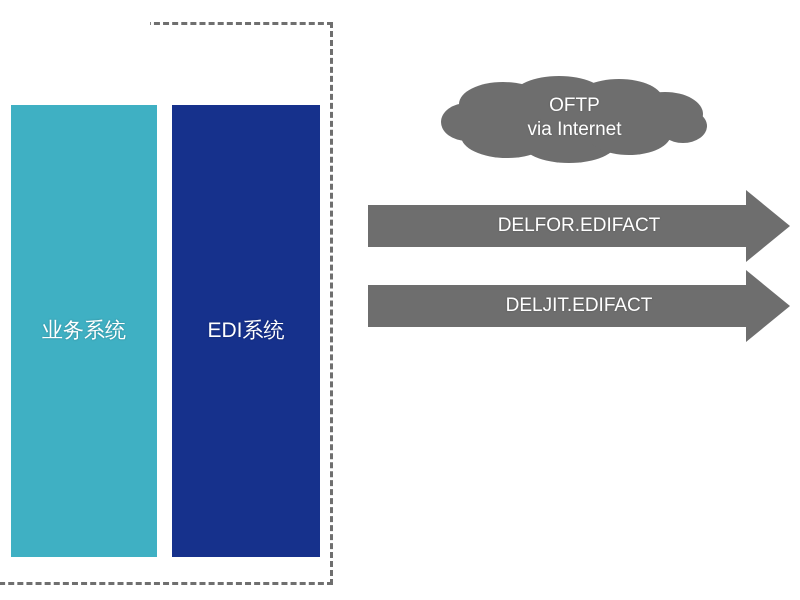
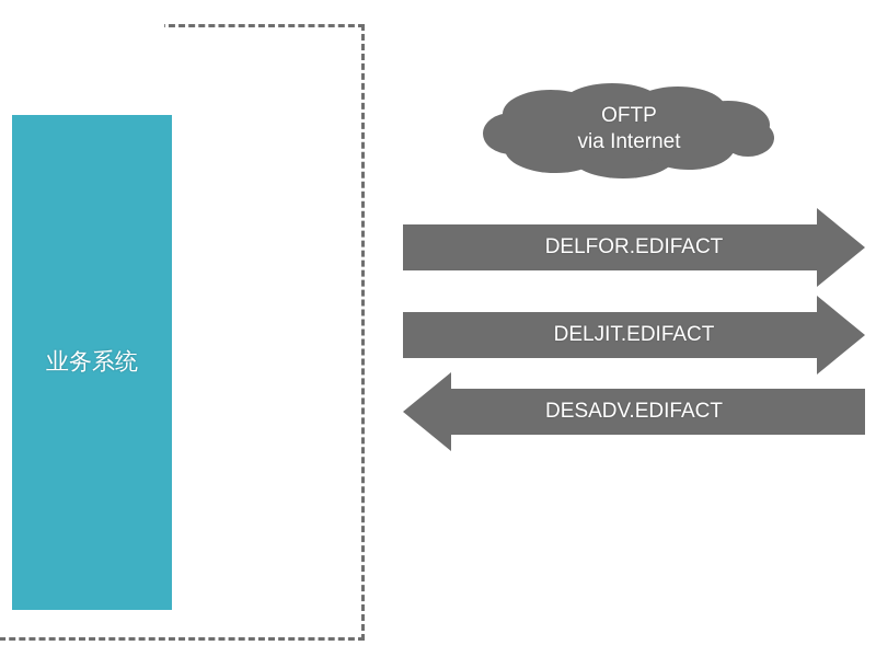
  业务系统
- EDI系统
  OFTP
  via Internet
  DELFOR.EDIFACT
  DELJIT.EDIFACT
+ DESADV.EDIFACT
